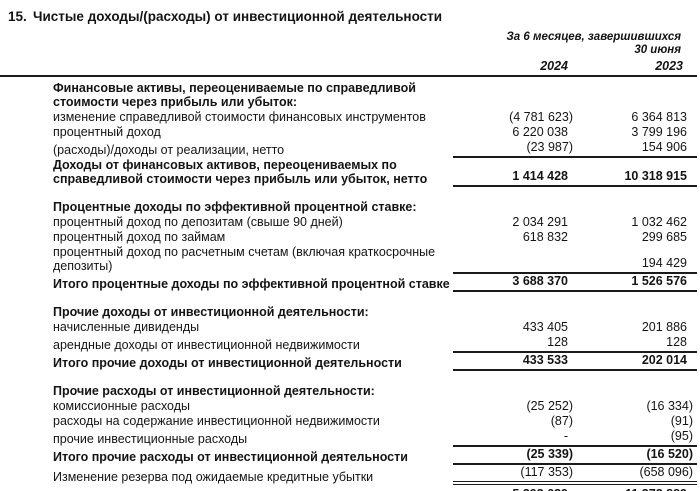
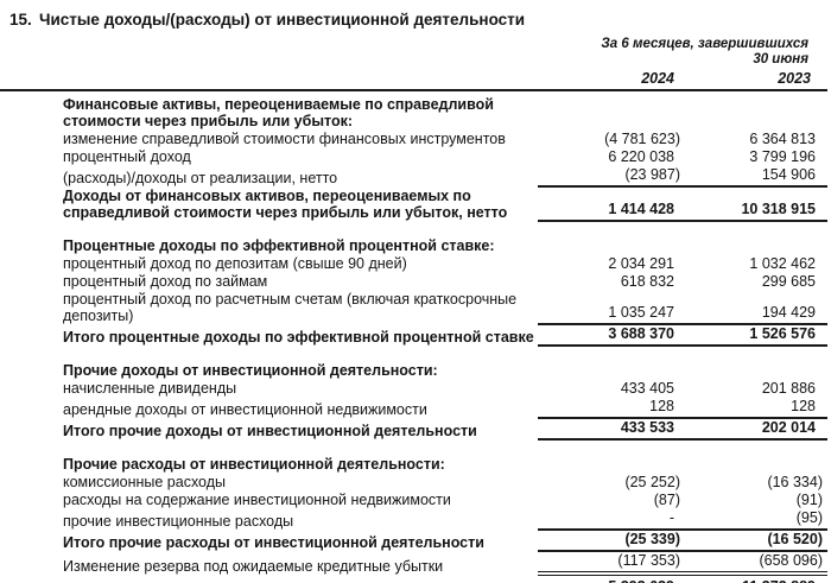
  15.
  Чистые доходы/(расходы) от инвестиционной деятельности
  За 6 месяцев, завершившихся
  30 июня
  2024
  2023
  Финансовые активы, переоцениваемые по справедливой стоимости через прибыль или убыток:
  изменение справедливой стоимости финансовых инструментов
  (4 781 623)
  6 364 813
  процентный доход
  6 220 038
  3 799 196
  (расходы)/доходы от реализации, нетто
  (23 987)
  154 906
  Доходы от финансовых активов, переоцениваемых по справедливой стоимости через прибыль или убыток, нетто
  1 414 428
  10 318 915
  Процентные доходы по эффективной процентной ставке:
  процентный доход по депозитам (свыше 90 дней)
  2 034 291
  1 032 462
  процентный доход по займам
  618 832
  299 685
  процентный доход по расчетным счетам (включая краткосрочные депозиты)
+ 1 035 247
  194 429
  Итого процентные доходы по эффективной процентной ставке
  3 688 370
  1 526 576
  Прочие доходы от инвестиционной деятельности:
  начисленные дивиденды
  433 405
  201 886
  арендные доходы от инвестиционной недвижимости
  128
  128
  Итого прочие доходы от инвестиционной деятельности
  433 533
  202 014
  Прочие расходы от инвестиционной деятельности:
  комиссионные расходы
  (25 252)
  (16 334)
  расходы на содержание инвестиционной недвижимости
  (87)
  (91)
  прочие инвестиционные расходы
  -
  (95)
  Итого прочие расходы от инвестиционной деятельности
  (25 339)
  (16 520)
  Изменение резерва под ожидаемые кредитные убытки
  (117 353)
  (658 096)
